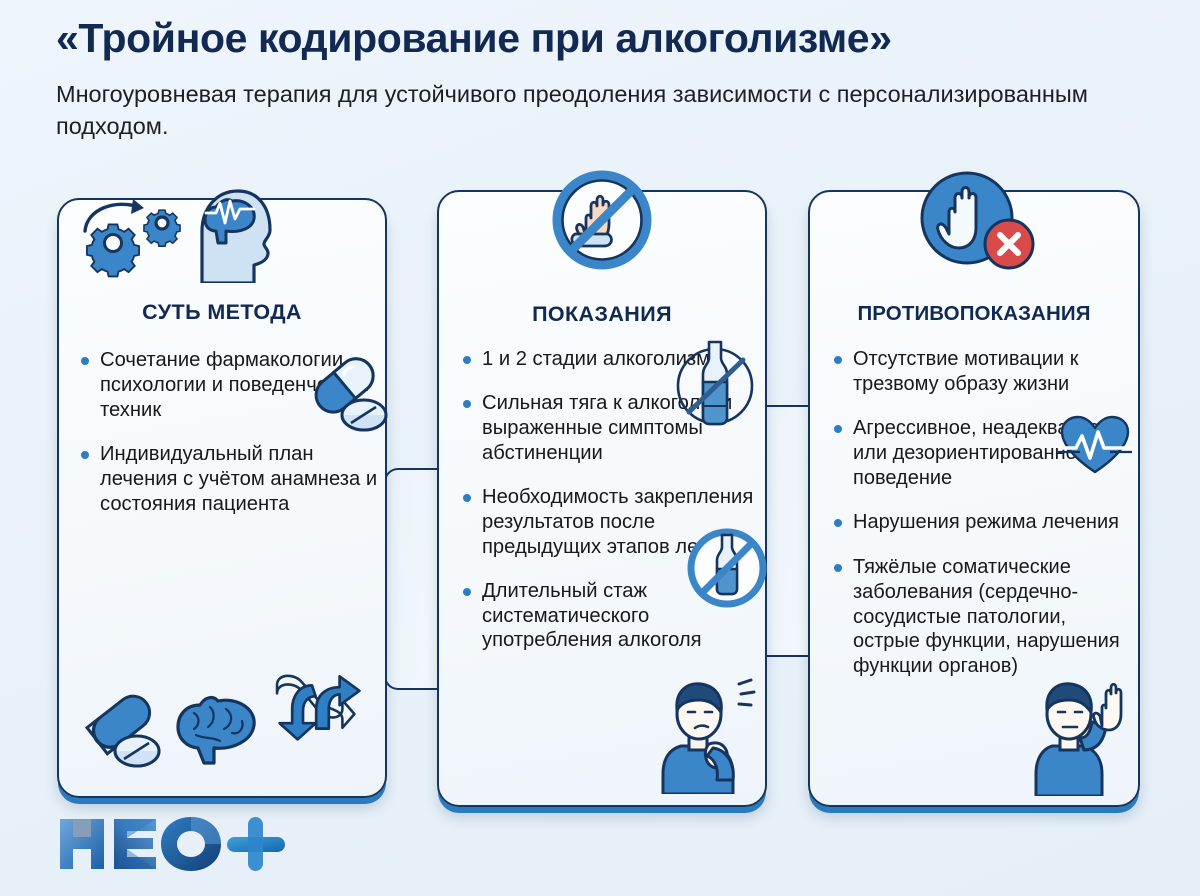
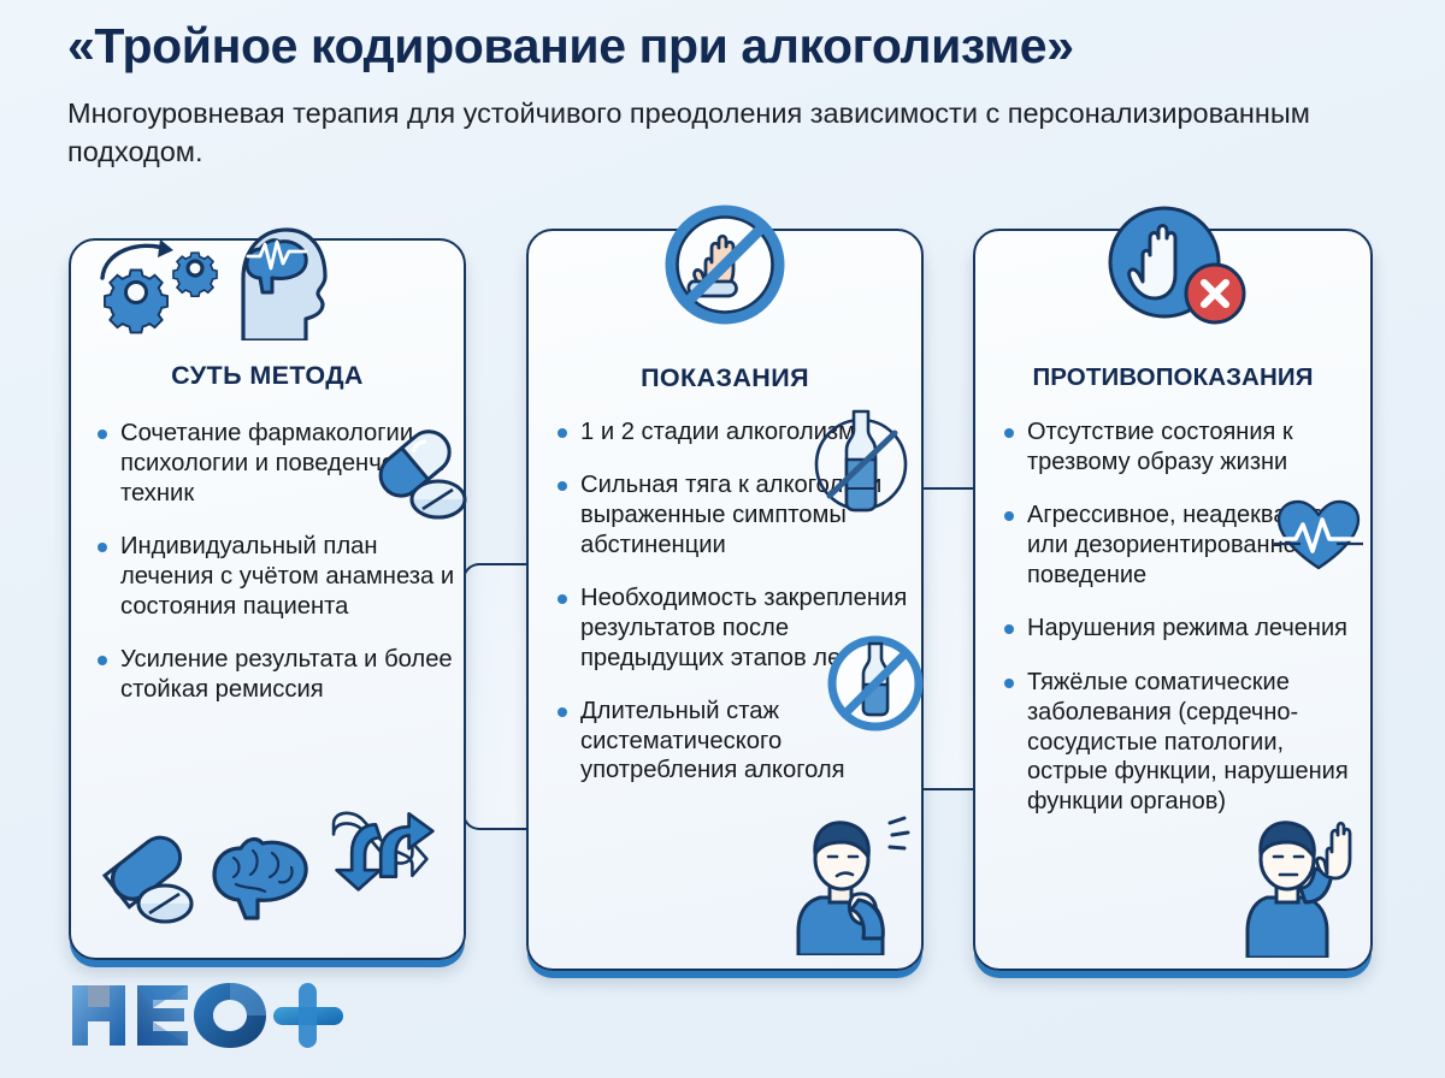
  «Тройное кодирование при алкоголизме»
  Многоуровневая терапия для устойчивого преодоления зависимости с персонализированным подходом.
  СУТЬ МЕТОДА
  Сочетание фармакологии, психологии и поведенч техник
  Индивидуальный план лечения с учётом анамнеза и состояния пациента
+ Усиление результата и более стойкая ремиссия
  ПОКАЗАНИЯ
  1 и 2 стадии алкоголим
  Сильная тяга к алкогл выраженные симптомы абстиненции
  Необходимость закрепления результатов после предыдущих этапов ле
  Длительный стаж систематического употребления алкоголя
  ПРОТИВОПОКАЗАНИЯ
- Отсутствие мотивации к трезвому образу жизни
+ Отсутствие состояния к трезвому образу жизни
  Агрессивное, неадекв или дезориентирован поведение
  Нарушения режима лечения
  Тяжёлые соматические заболевания (сердечно-сосудистые патологии, острые функции, нарушения функции органов)
